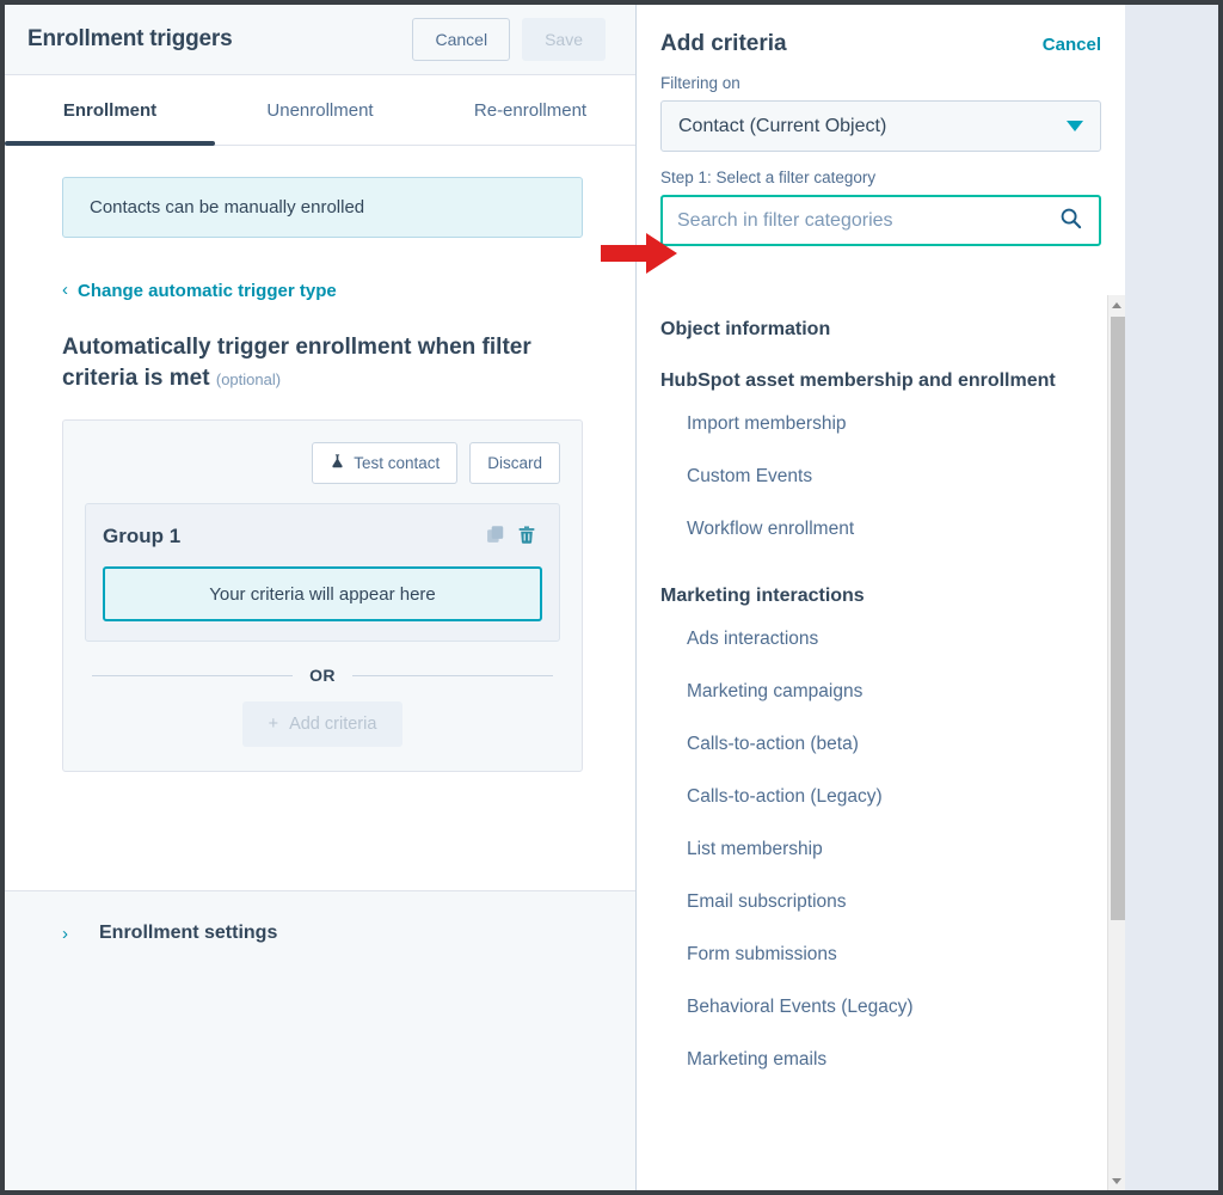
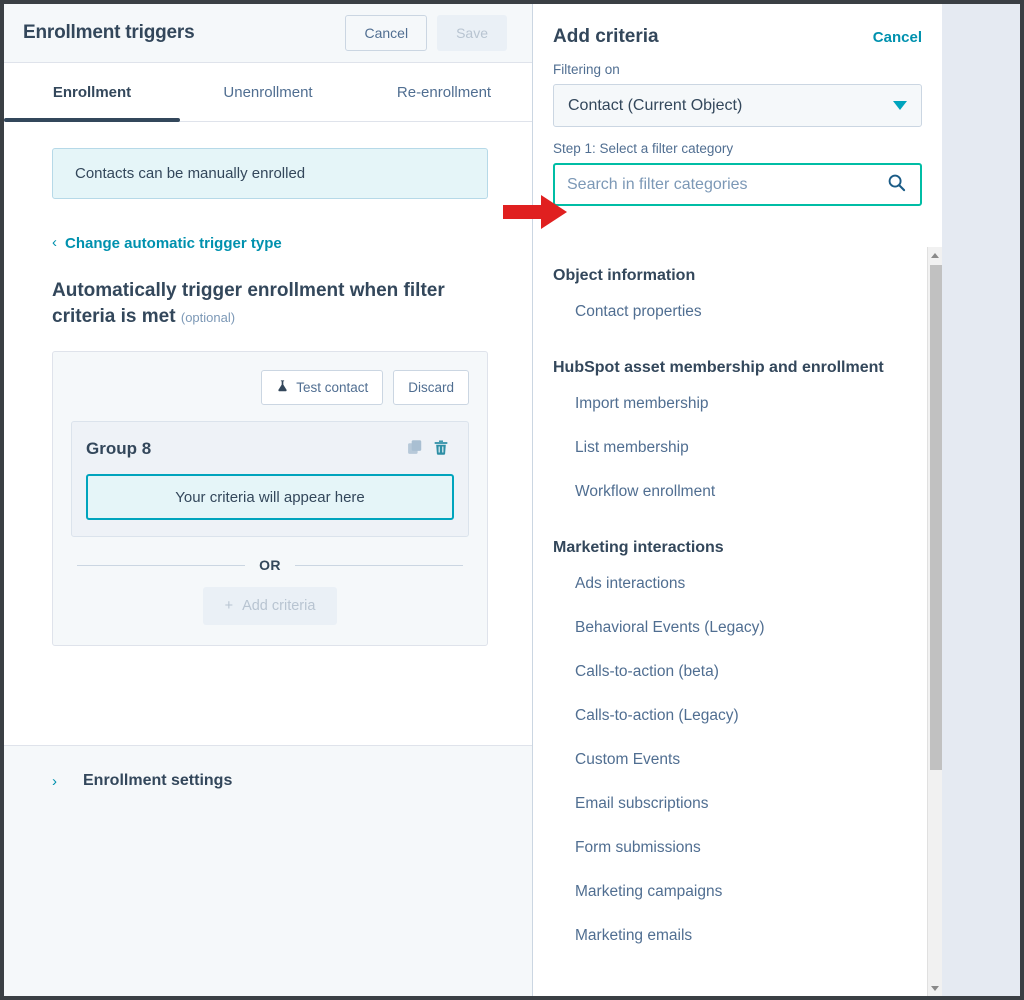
  Enrollment triggers
  Cancel
  Save
  Enrollment
  Unenrollment
  Re-enrollment
  Contacts can be manually enrolled
  ‹
  Change automatic trigger type
  Automatically trigger enrollment when filter criteria is met (optional)
  Test contact
  Discard
- Group 1
+ Group 8
  Your criteria will appear here
  OR
  +
  Add criteria
  ›
  Enrollment settings
  Add criteria
  Cancel
  Filtering on
  Contact (Current Object)
  Step 1: Select a filter category
  Search in filter categories
  Object information
+ Contact properties
  HubSpot asset membership and enrollment
  Import membership
- Custom Events
+ List membership
  Workflow enrollment
  Marketing interactions
  Ads interactions
- Marketing campaigns
+ Behavioral Events (Legacy)
  Calls-to-action (beta)
  Calls-to-action (Legacy)
- List membership
+ Custom Events
  Email subscriptions
  Form submissions
- Behavioral Events (Legacy)
+ Marketing campaigns
  Marketing emails
